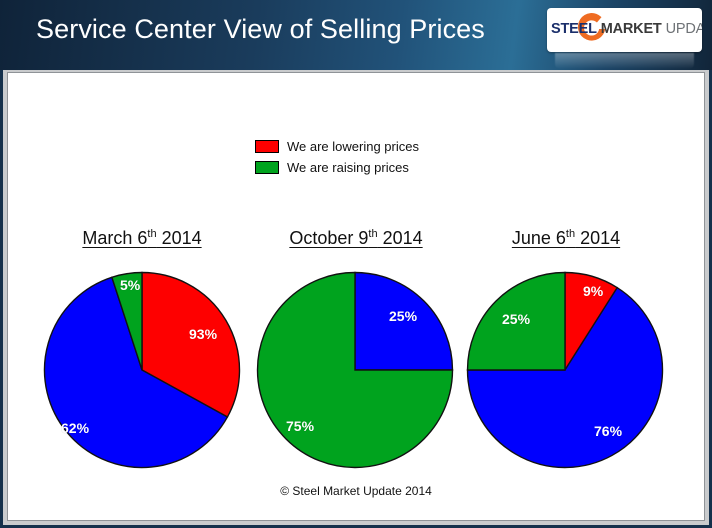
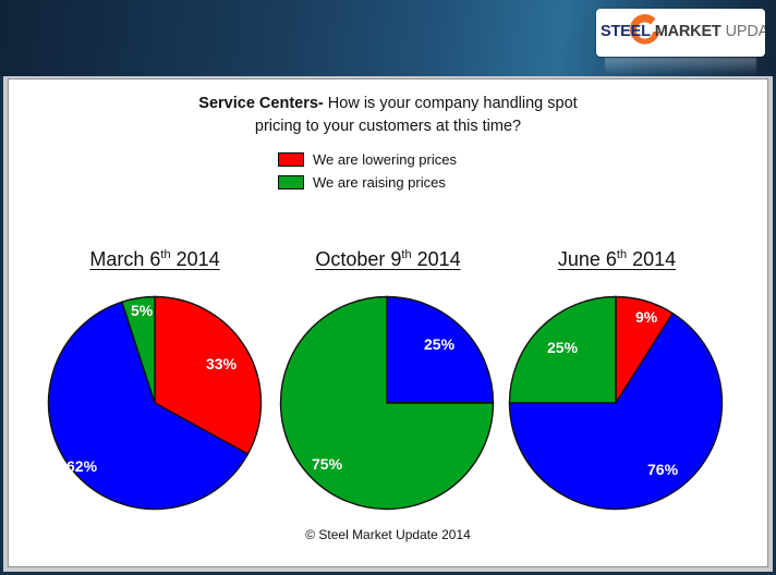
- Service Center View of Selling Prices
  STEEL MARKET UPDA
+ Service Centers- How is your company handling spot
+ pricing to your customers at this time?
  We are lowering prices
  We are raising prices
  March 6th 2014
  October 9th 2014
  June 6th 2014
- 93%
+ 33%
  62%
  5%
  25%
  75%
  9%
  76%
  25%
  © Steel Market Update 2014
